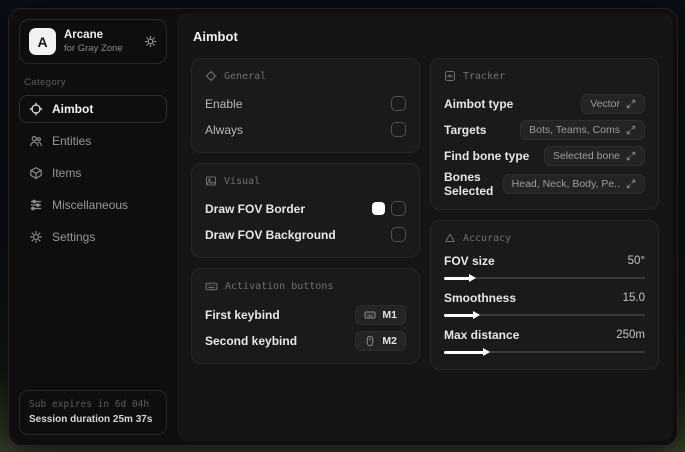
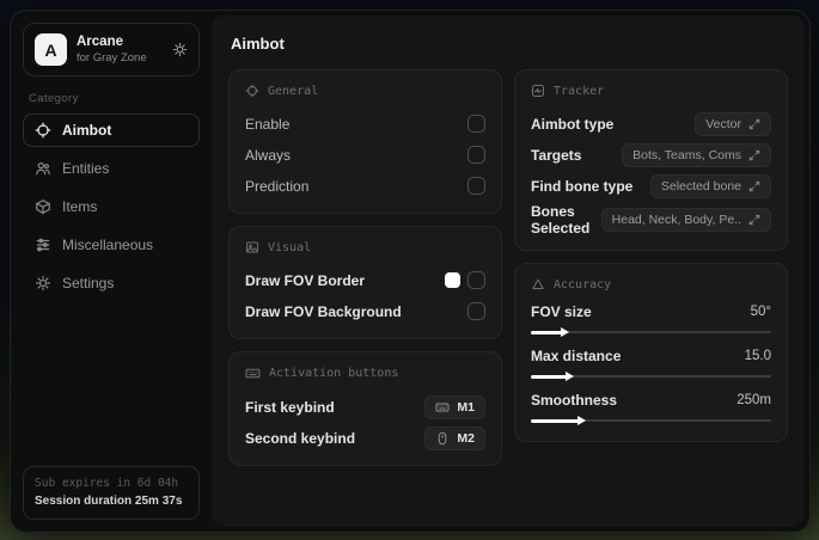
  A
  Arcane
  for Gray Zone
  Category
  Aimbot
  Entities
  Items
  Miscellaneous
  Settings
  Sub expires in 6d 04h
  Session duration 25m 37s
  Aimbot
  General
  Enable
  Always
+ Prediction
  Visual
  Draw FOV Border
  Draw FOV Background
  Activation buttons
  First keybind
  M1
  Second keybind
  M2
  Tracker
  Aimbot type
  Vector
  Targets
  Bots, Teams, Coms
  Find bone type
  Selected bone
  Bones Selected
  Head, Neck, Body, Pe..
  Accuracy
  FOV size
  50°
- Smoothness
+ Max distance
  15.0
- Max distance
+ Smoothness
  250m
